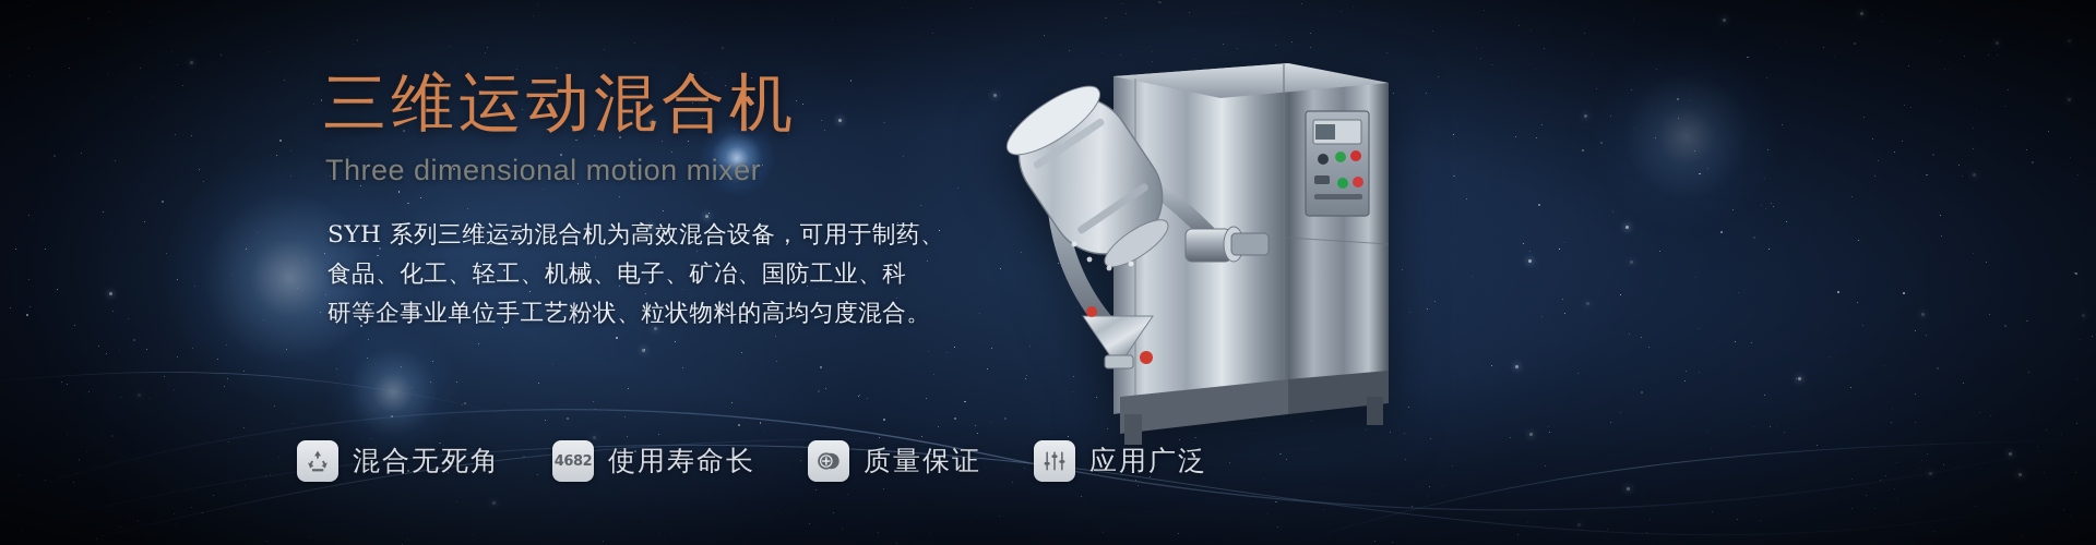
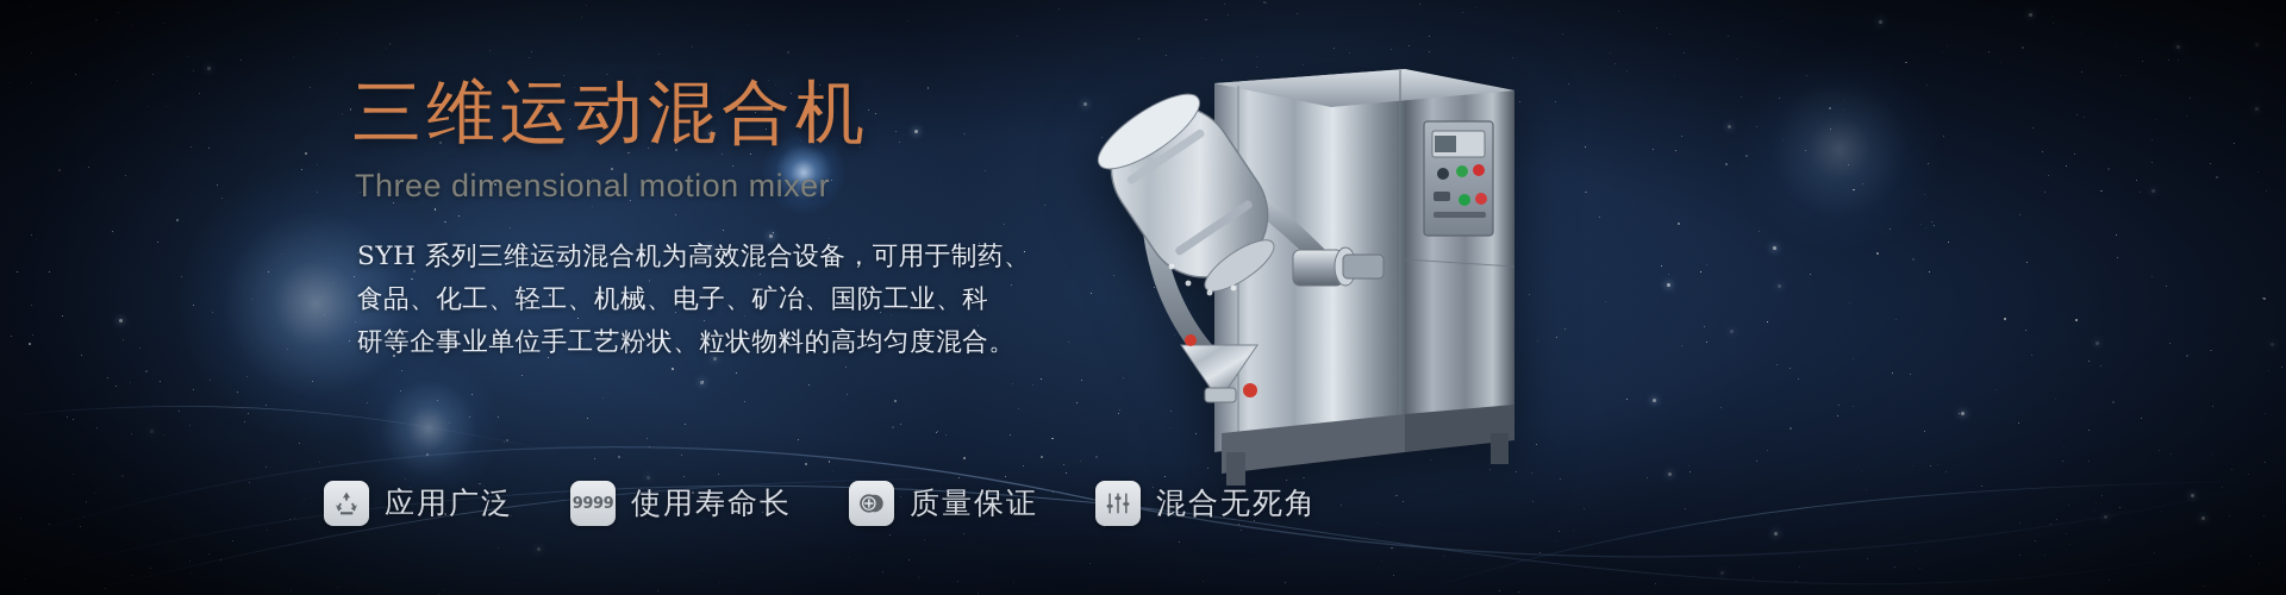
  三维运动混合机
  Three dimensional motion mixer
  SYH 系列三维运动混合机为高效混合设备，可用于制药、
  食品、化工、轻工、机械、电子、矿冶、国防工业、科
  研等企事业单位手工艺粉状、粒状物料的高均匀度混合。
- 混合无死角
+ 应用广泛
- 4682
+ 9999
  使用寿命长
  质量保证
- 应用广泛
+ 混合无死角
